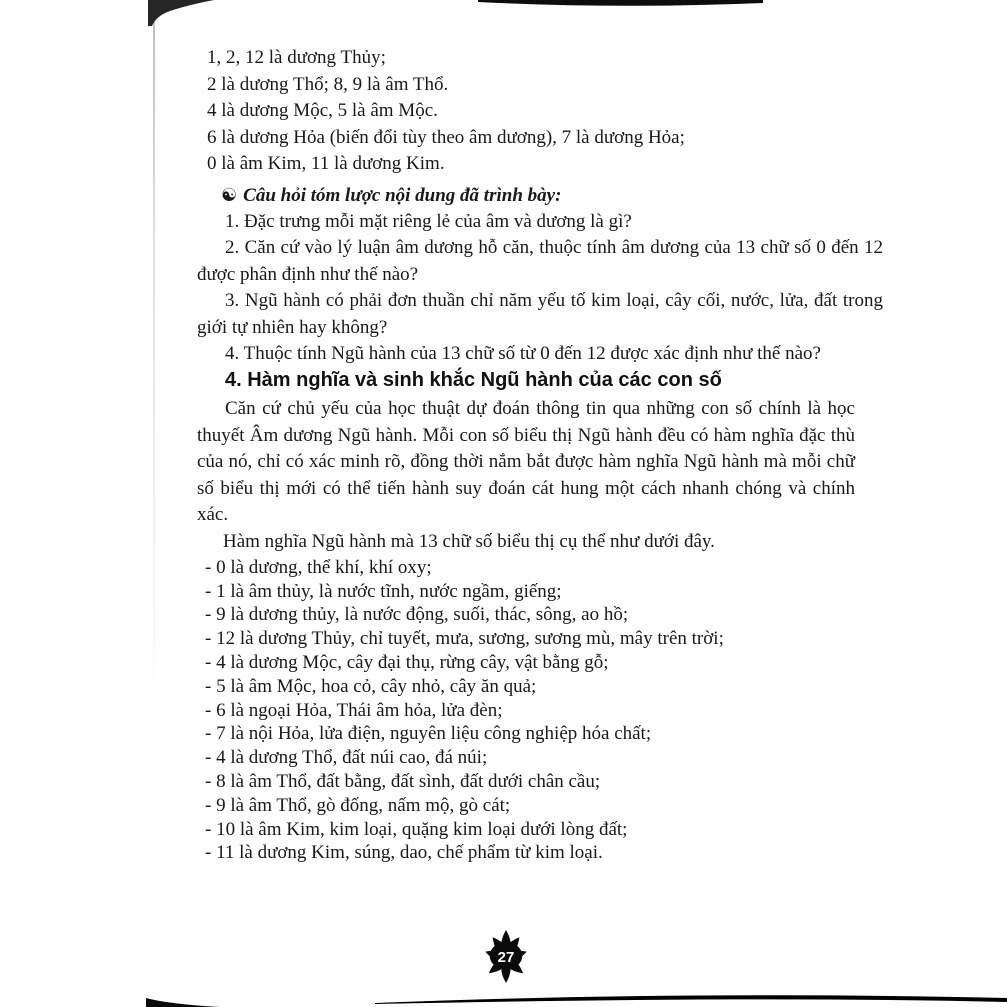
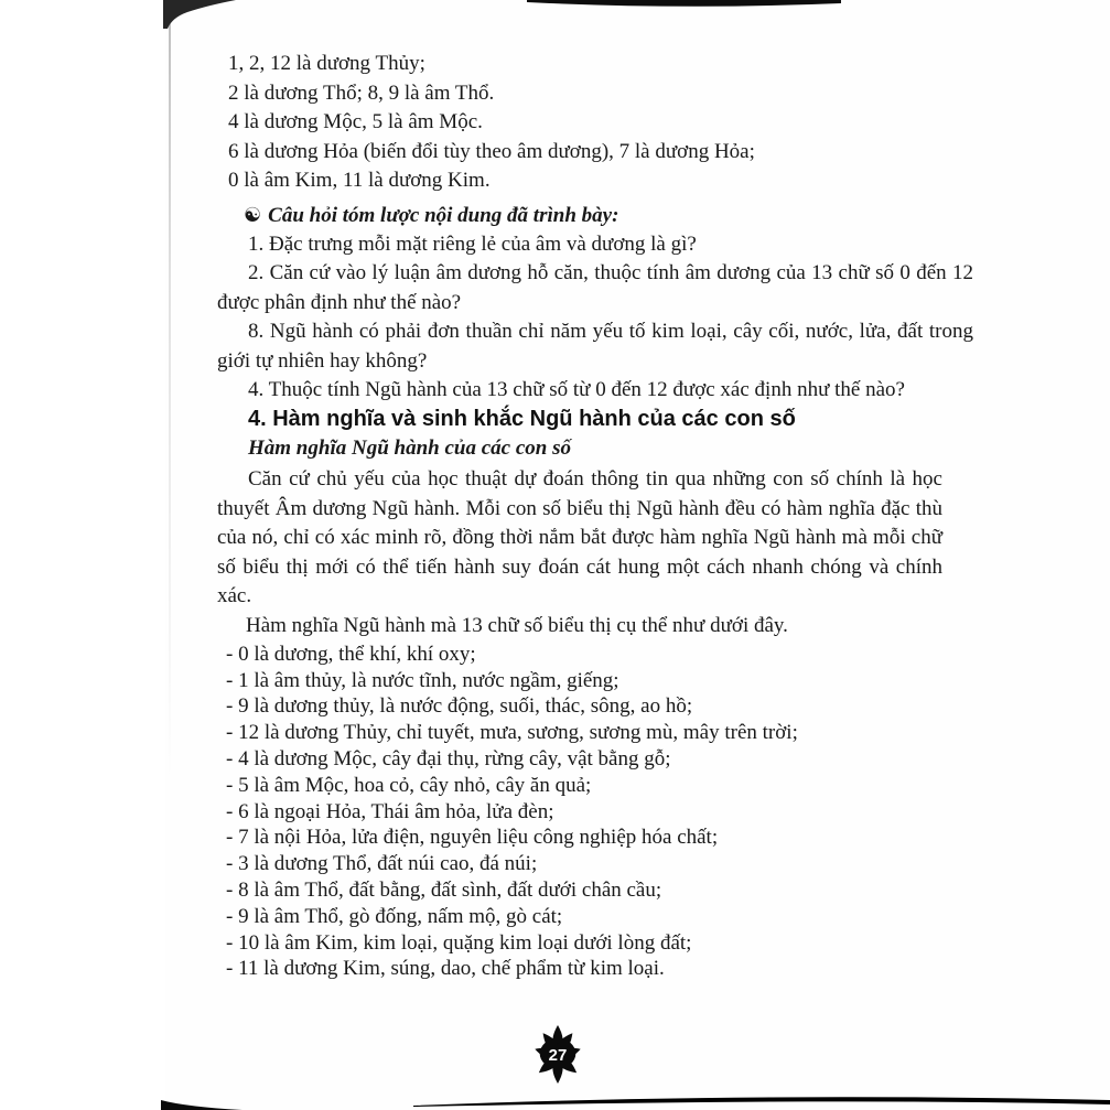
  1, 2, 12 là dương Thủy;
  2 là dương Thổ; 8, 9 là âm Thổ.
  4 là dương Mộc, 5 là âm Mộc.
  6 là dương Hỏa (biến đổi tùy theo âm dương), 7 là dương Hỏa;
  0 là âm Kim, 11 là dương Kim.
  ☯ Câu hỏi tóm lược nội dung đã trình bày:
  1. Đặc trưng mỗi mặt riêng lẻ của âm và dương là gì?
  2. Căn cứ vào lý luận âm dương hỗ căn, thuộc tính âm dương của 13 chữ số 0 đến 12 được phân định như thế nào?
- 3. Ngũ hành có phải đơn thuần chỉ năm yếu tố kim loại, cây cối, nước, lửa, đất trong giới tự nhiên hay không?
+ 8. Ngũ hành có phải đơn thuần chỉ năm yếu tố kim loại, cây cối, nước, lửa, đất trong giới tự nhiên hay không?
  4. Thuộc tính Ngũ hành của 13 chữ số từ 0 đến 12 được xác định như thế nào?
  4. Hàm nghĩa và sinh khắc Ngũ hành của các con số
+ Hàm nghĩa Ngũ hành của các con số
  Căn cứ chủ yếu của học thuật dự đoán thông tin qua những con số chính là học thuyết Âm dương Ngũ hành. Mỗi con số biểu thị Ngũ hành đều có hàm nghĩa đặc thù của nó, chỉ có xác minh rõ, đồng thời nắm bắt được hàm nghĩa Ngũ hành mà mỗi chữ số biểu thị mới có thể tiến hành suy đoán cát hung một cách nhanh chóng và chính xác.
  Hàm nghĩa Ngũ hành mà 13 chữ số biểu thị cụ thể như dưới đây.
  - 0 là dương, thể khí, khí oxy;
  - 1 là âm thủy, là nước tĩnh, nước ngầm, giếng;
  - 9 là dương thủy, là nước động, suối, thác, sông, ao hồ;
  - 12 là dương Thủy, chỉ tuyết, mưa, sương, sương mù, mây trên trời;
  - 4 là dương Mộc, cây đại thụ, rừng cây, vật bằng gỗ;
  - 5 là âm Mộc, hoa cỏ, cây nhỏ, cây ăn quả;
  - 6 là ngoại Hỏa, Thái âm hỏa, lửa đèn;
  - 7 là nội Hỏa, lửa điện, nguyên liệu công nghiệp hóa chất;
- - 4 là dương Thổ, đất núi cao, đá núi;
+ - 3 là dương Thổ, đất núi cao, đá núi;
  - 8 là âm Thổ, đất bằng, đất sình, đất dưới chân cầu;
  - 9 là âm Thổ, gò đống, nấm mộ, gò cát;
  - 10 là âm Kim, kim loại, quặng kim loại dưới lòng đất;
  - 11 là dương Kim, súng, dao, chế phẩm từ kim loại.
  27
